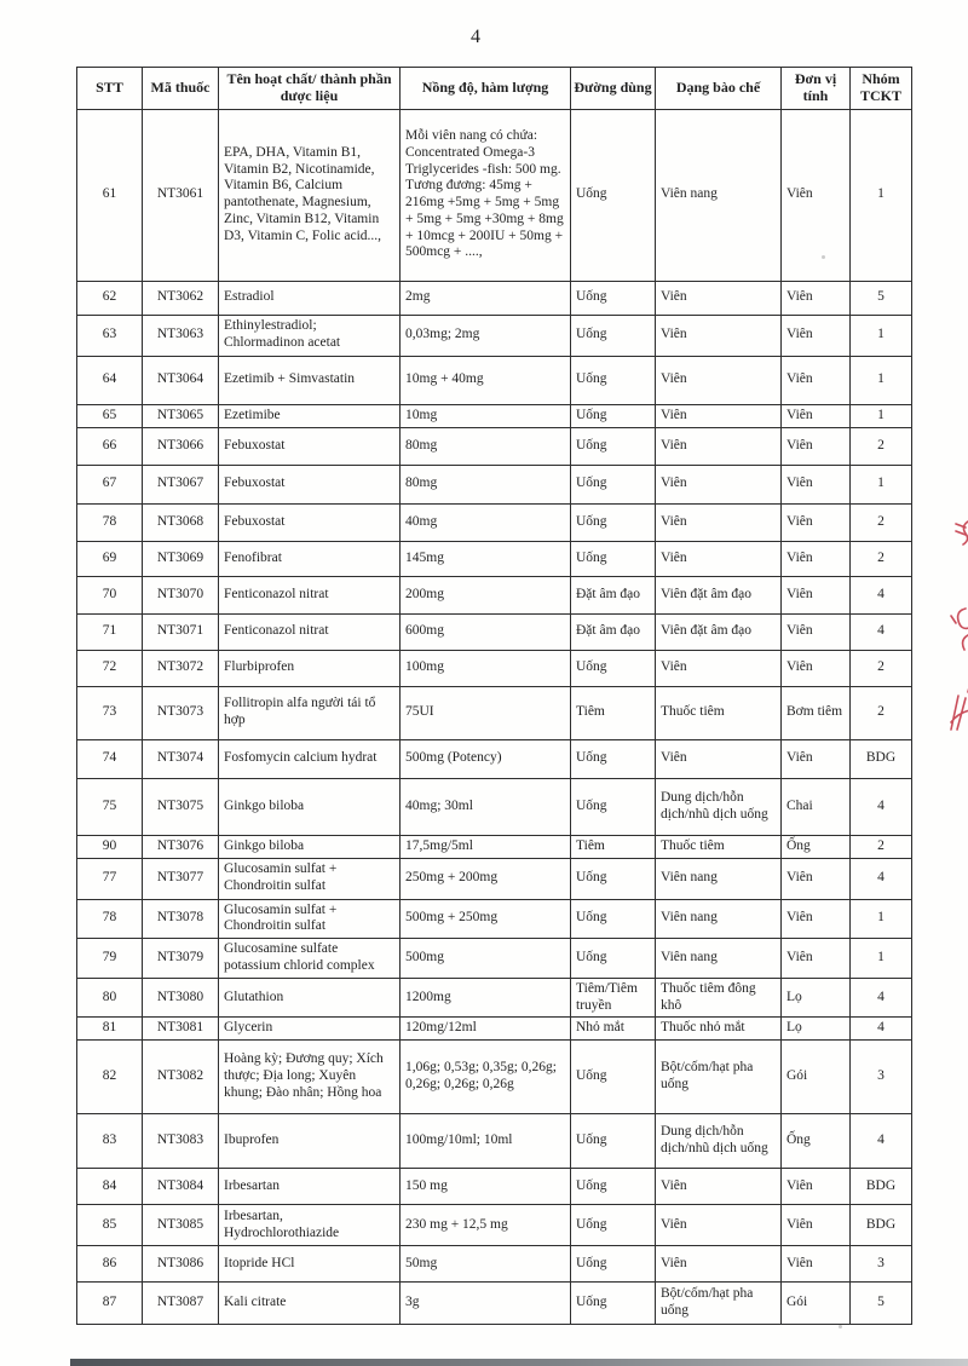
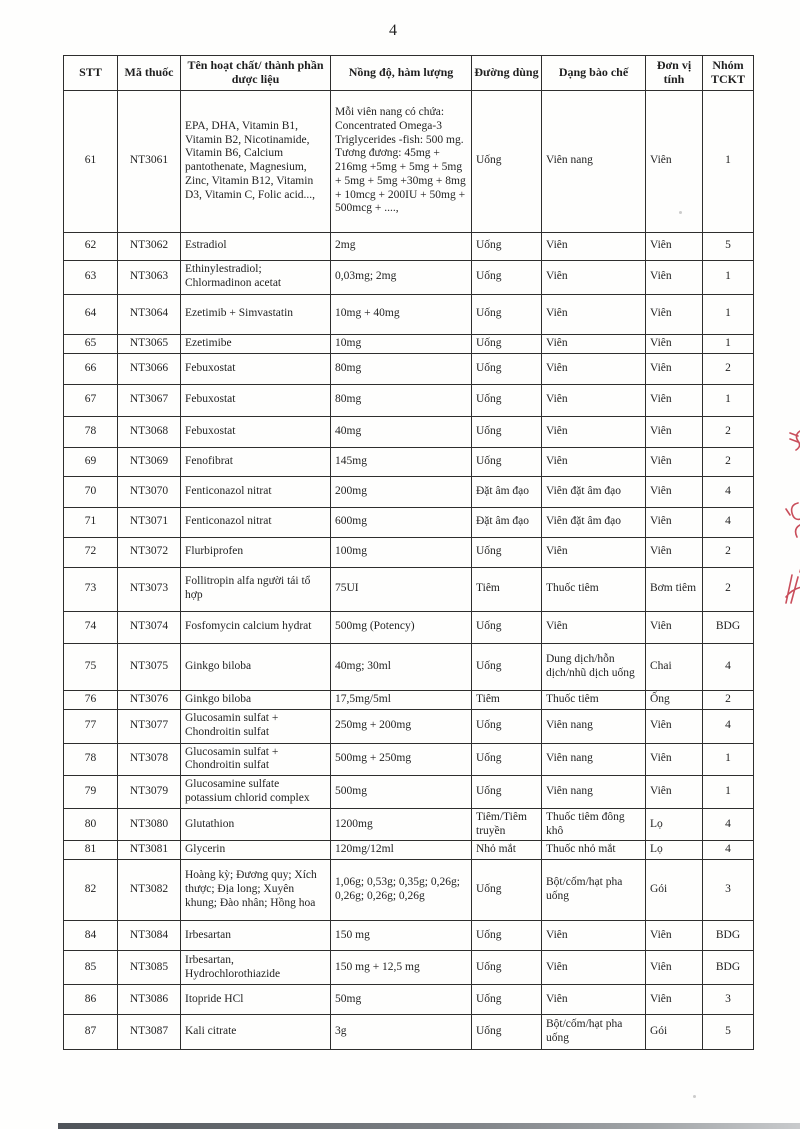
  4
  STT	Mã thuốc	Tên hoạt chất/ thành phần dược liệu	Nồng độ, hàm lượng	Đường dùng	Dạng bào chế	Đơn vị tính	Nhóm TCKT
  61	NT3061	EPA, DHA, Vitamin B1, Vitamin B2, Nicotinamide, Vitamin B6, Calcium pantothenate, Magnesium, Zinc, Vitamin B12, Vitamin D3, Vitamin C, Folic acid...,	Mỗi viên nang có chứa: Concentrated Omega-3 Triglycerides -fish: 500 mg. Tương đương: 45mg + 216mg +5mg + 5mg + 5mg + 5mg + 5mg +30mg + 8mg + 10mcg + 200IU + 50mg + 500mcg + ....,	Uống	Viên nang	Viên	1
  62	NT3062	Estradiol	2mg	Uống	Viên	Viên	5
  63	NT3063	Ethinylestradiol; Chlormadinon acetat	0,03mg; 2mg	Uống	Viên	Viên	1
  64	NT3064	Ezetimib + Simvastatin	10mg + 40mg	Uống	Viên	Viên	1
  65	NT3065	Ezetimibe	10mg	Uống	Viên	Viên	1
  66	NT3066	Febuxostat	80mg	Uống	Viên	Viên	2
  67	NT3067	Febuxostat	80mg	Uống	Viên	Viên	1
  78	NT3068	Febuxostat	40mg	Uống	Viên	Viên	2
  69	NT3069	Fenofibrat	145mg	Uống	Viên	Viên	2
  70	NT3070	Fenticonazol nitrat	200mg	Đặt âm đạo	Viên đặt âm đạo	Viên	4
  71	NT3071	Fenticonazol nitrat	600mg	Đặt âm đạo	Viên đặt âm đạo	Viên	4
  72	NT3072	Flurbiprofen	100mg	Uống	Viên	Viên	2
  73	NT3073	Follitropin alfa người tái tổ hợp	75UI	Tiêm	Thuốc tiêm	Bơm tiêm	2
  74	NT3074	Fosfomycin calcium hydrat	500mg (Potency)	Uống	Viên	Viên	BDG
  75	NT3075	Ginkgo biloba	40mg; 30ml	Uống	Dung dịch/hỗn dịch/nhũ dịch uống	Chai	4
- 90	NT3076	Ginkgo biloba	17,5mg/5ml	Tiêm	Thuốc tiêm	Ống	2
+ 76	NT3076	Ginkgo biloba	17,5mg/5ml	Tiêm	Thuốc tiêm	Ống	2
  77	NT3077	Glucosamin sulfat + Chondroitin sulfat	250mg + 200mg	Uống	Viên nang	Viên	4
  78	NT3078	Glucosamin sulfat + Chondroitin sulfat	500mg + 250mg	Uống	Viên nang	Viên	1
  79	NT3079	Glucosamine sulfate potassium chlorid complex	500mg	Uống	Viên nang	Viên	1
  80	NT3080	Glutathion	1200mg	Tiêm/Tiêm truyền	Thuốc tiêm đông khô	Lọ	4
  81	NT3081	Glycerin	120mg/12ml	Nhỏ mắt	Thuốc nhỏ mắt	Lọ	4
  82	NT3082	Hoàng kỳ; Đương quy; Xích thược; Địa long; Xuyên khung; Đào nhân; Hồng hoa	1,06g; 0,53g; 0,35g; 0,26g; 0,26g; 0,26g; 0,26g	Uống	Bột/cốm/hạt pha uống	Gói	3
- 83	NT3083	Ibuprofen	100mg/10ml; 10ml	Uống	Dung dịch/hỗn dịch/nhũ dịch uống	Ống	4
  84	NT3084	Irbesartan	150 mg	Uống	Viên	Viên	BDG
- 85	NT3085	Irbesartan, Hydrochlorothiazide	230 mg + 12,5 mg	Uống	Viên	Viên	BDG
+ 85	NT3085	Irbesartan, Hydrochlorothiazide	150 mg + 12,5 mg	Uống	Viên	Viên	BDG
  86	NT3086	Itopride HCl	50mg	Uống	Viên	Viên	3
  87	NT3087	Kali citrate	3g	Uống	Bột/cốm/hạt pha uống	Gói	5
